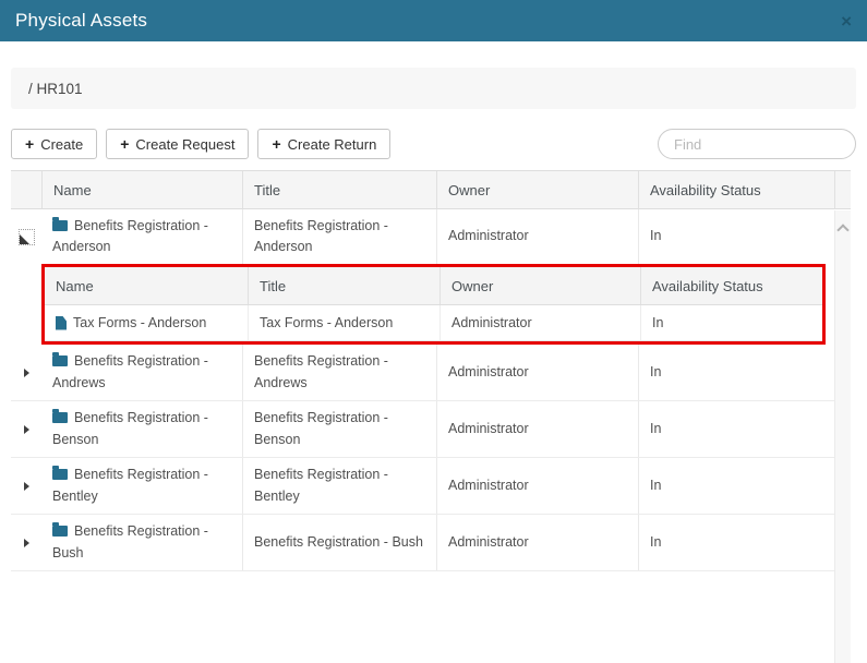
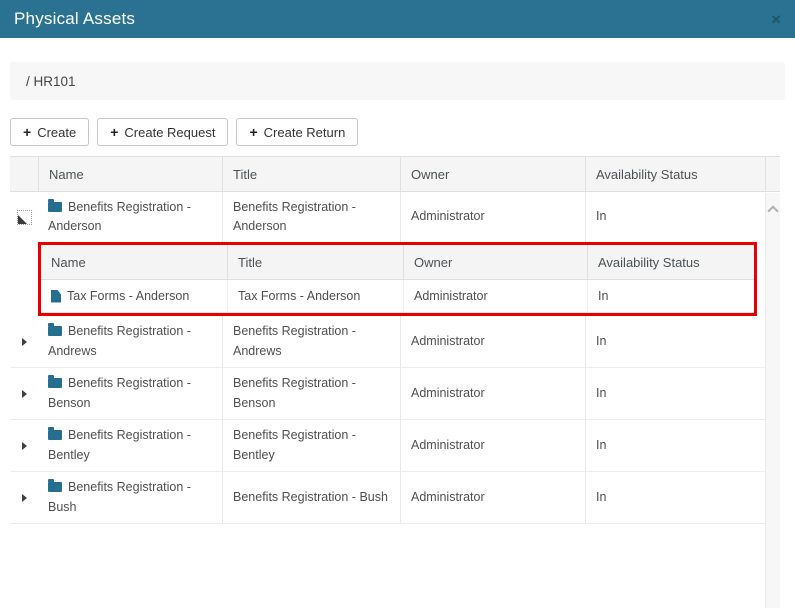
  Physical Assets
  ×
  / HR101
  +
  Create
  +
  Create Request
  +
  Create Return
- Find
  Name
  Title
  Owner
  Availability Status
  Benefits Registration - Anderson
  Benefits Registration - Anderson
  Administrator
  In
  Name
  Title
  Owner
  Availability Status
  Tax Forms - Anderson
  Tax Forms - Anderson
  Administrator
  In
  Benefits Registration - Andrews
  Benefits Registration - Andrews
  Administrator
  In
  Benefits Registration - Benson
  Benefits Registration - Benson
  Administrator
  In
  Benefits Registration - Bentley
  Benefits Registration - Bentley
  Administrator
  In
  Benefits Registration - Bush
  Benefits Registration - Bush
  Administrator
  In
